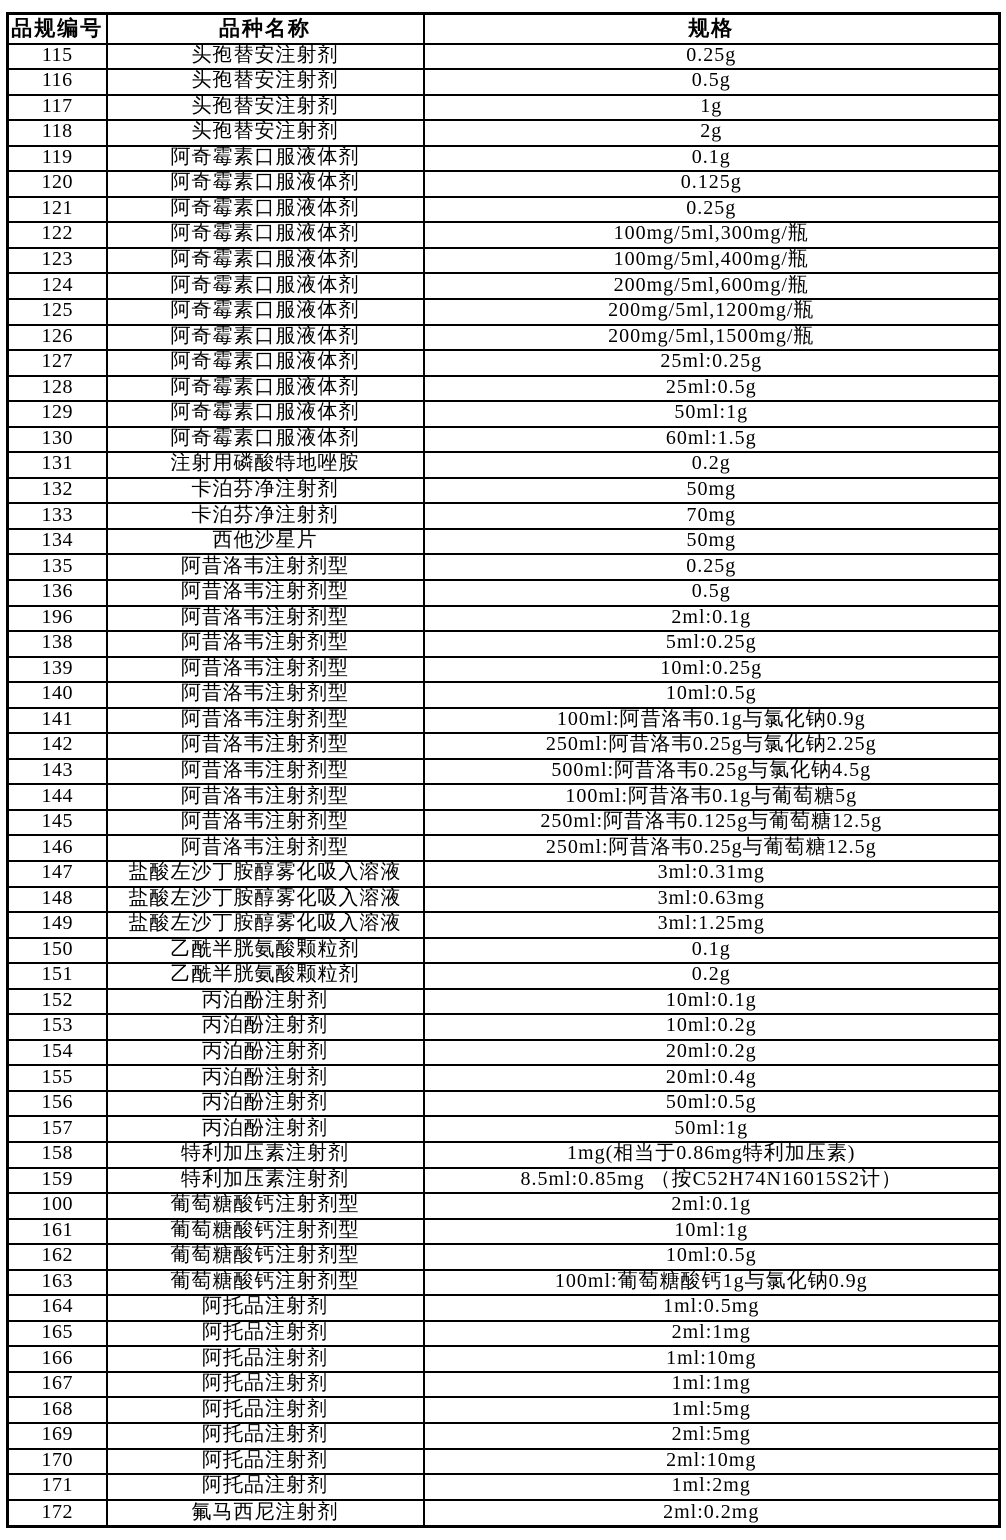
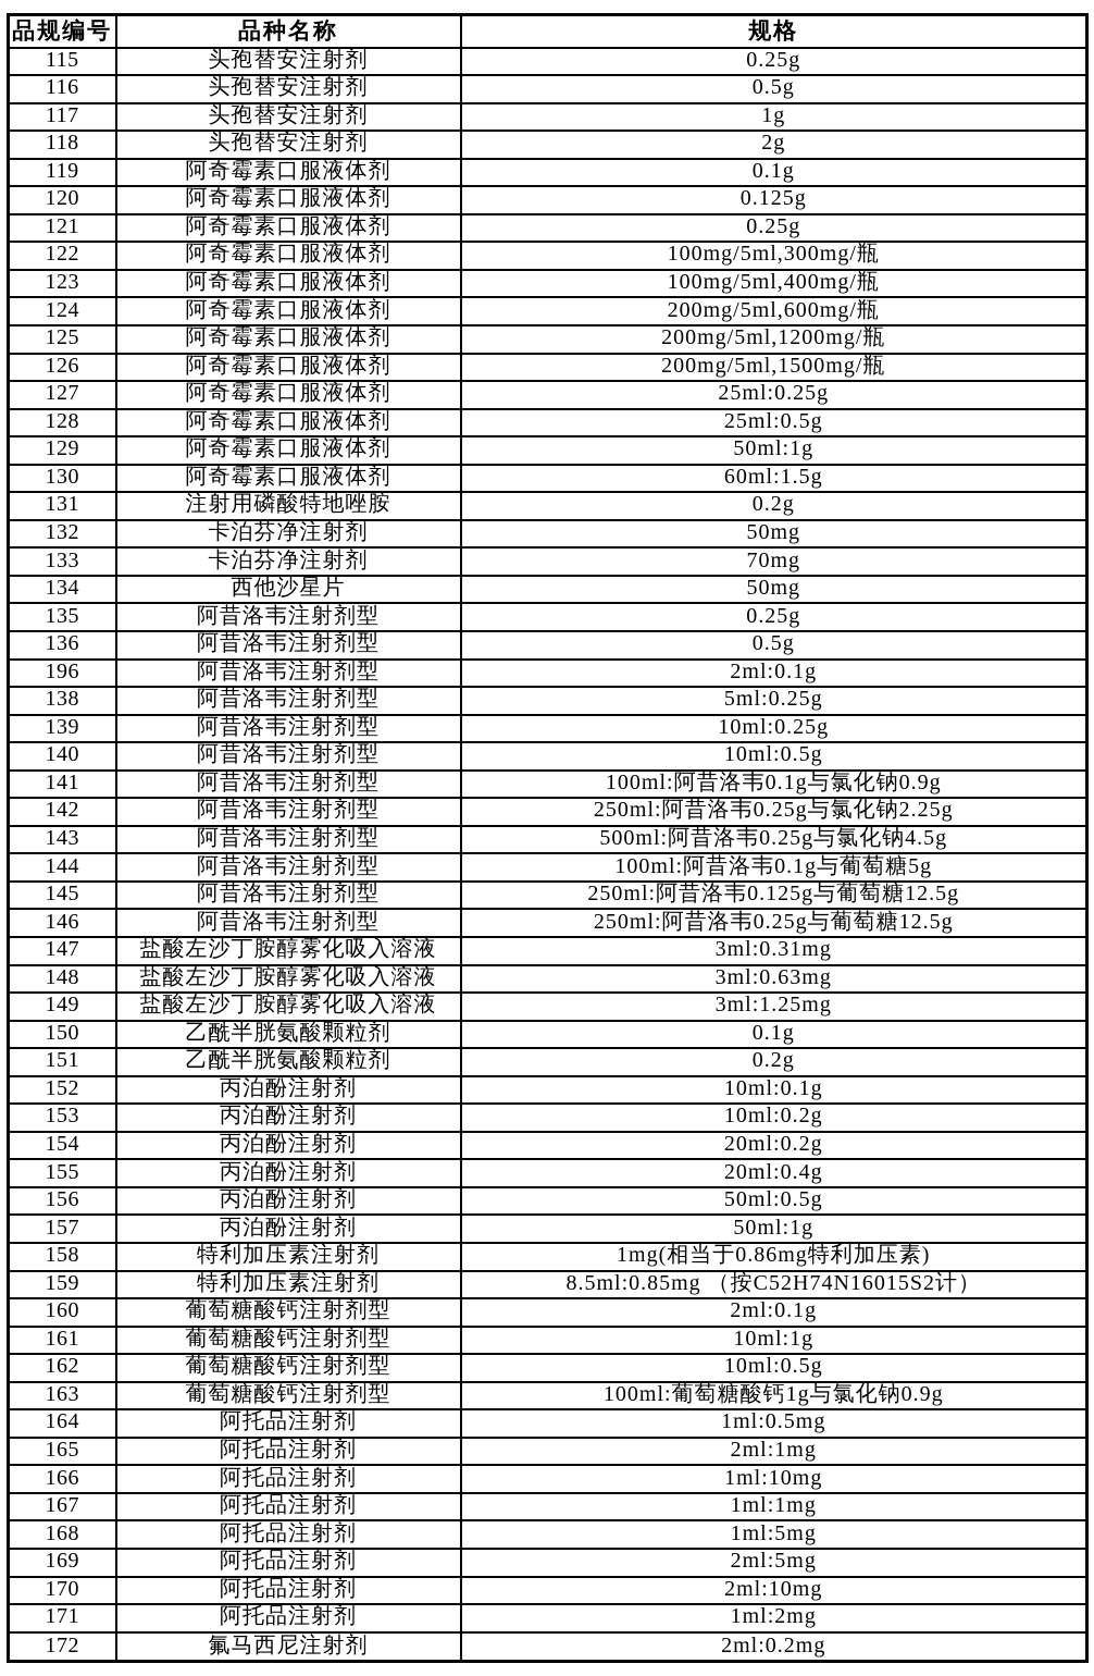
  品规编号	品种名称	规格
  115	头孢替安注射剂	0.25g
  116	头孢替安注射剂	0.5g
  117	头孢替安注射剂	1g
  118	头孢替安注射剂	2g
  119	阿奇霉素口服液体剂	0.1g
  120	阿奇霉素口服液体剂	0.125g
  121	阿奇霉素口服液体剂	0.25g
  122	阿奇霉素口服液体剂	100mg/5ml,300mg/瓶
  123	阿奇霉素口服液体剂	100mg/5ml,400mg/瓶
  124	阿奇霉素口服液体剂	200mg/5ml,600mg/瓶
  125	阿奇霉素口服液体剂	200mg/5ml,1200mg/瓶
  126	阿奇霉素口服液体剂	200mg/5ml,1500mg/瓶
  127	阿奇霉素口服液体剂	25ml:0.25g
  128	阿奇霉素口服液体剂	25ml:0.5g
  129	阿奇霉素口服液体剂	50ml:1g
  130	阿奇霉素口服液体剂	60ml:1.5g
  131	注射用磷酸特地唑胺	0.2g
  132	卡泊芬净注射剂	50mg
  133	卡泊芬净注射剂	70mg
  134	西他沙星片	50mg
  135	阿昔洛韦注射剂型	0.25g
  136	阿昔洛韦注射剂型	0.5g
  196	阿昔洛韦注射剂型	2ml:0.1g
  138	阿昔洛韦注射剂型	5ml:0.25g
  139	阿昔洛韦注射剂型	10ml:0.25g
  140	阿昔洛韦注射剂型	10ml:0.5g
  141	阿昔洛韦注射剂型	100ml:阿昔洛韦0.1g与氯化钠0.9g
  142	阿昔洛韦注射剂型	250ml:阿昔洛韦0.25g与氯化钠2.25g
  143	阿昔洛韦注射剂型	500ml:阿昔洛韦0.25g与氯化钠4.5g
  144	阿昔洛韦注射剂型	100ml:阿昔洛韦0.1g与葡萄糖5g
  145	阿昔洛韦注射剂型	250ml:阿昔洛韦0.125g与葡萄糖12.5g
  146	阿昔洛韦注射剂型	250ml:阿昔洛韦0.25g与葡萄糖12.5g
  147	盐酸左沙丁胺醇雾化吸入溶液	3ml:0.31mg
  148	盐酸左沙丁胺醇雾化吸入溶液	3ml:0.63mg
  149	盐酸左沙丁胺醇雾化吸入溶液	3ml:1.25mg
  150	乙酰半胱氨酸颗粒剂	0.1g
  151	乙酰半胱氨酸颗粒剂	0.2g
  152	丙泊酚注射剂	10ml:0.1g
  153	丙泊酚注射剂	10ml:0.2g
  154	丙泊酚注射剂	20ml:0.2g
  155	丙泊酚注射剂	20ml:0.4g
  156	丙泊酚注射剂	50ml:0.5g
  157	丙泊酚注射剂	50ml:1g
  158	特利加压素注射剂	1mg(相当于0.86mg特利加压素)
  159	特利加压素注射剂	8.5ml:0.85mg （按C52H74N16015S2计）
- 100	葡萄糖酸钙注射剂型	2ml:0.1g
+ 160	葡萄糖酸钙注射剂型	2ml:0.1g
  161	葡萄糖酸钙注射剂型	10ml:1g
  162	葡萄糖酸钙注射剂型	10ml:0.5g
  163	葡萄糖酸钙注射剂型	100ml:葡萄糖酸钙1g与氯化钠0.9g
  164	阿托品注射剂	1ml:0.5mg
  165	阿托品注射剂	2ml:1mg
  166	阿托品注射剂	1ml:10mg
  167	阿托品注射剂	1ml:1mg
  168	阿托品注射剂	1ml:5mg
  169	阿托品注射剂	2ml:5mg
  170	阿托品注射剂	2ml:10mg
  171	阿托品注射剂	1ml:2mg
  172	氟马西尼注射剂	2ml:0.2mg
